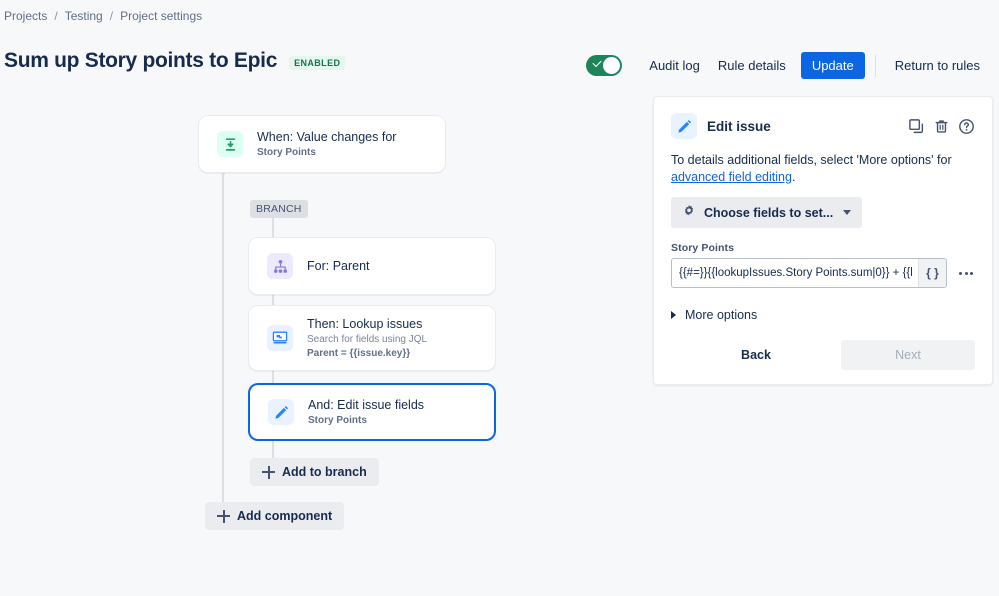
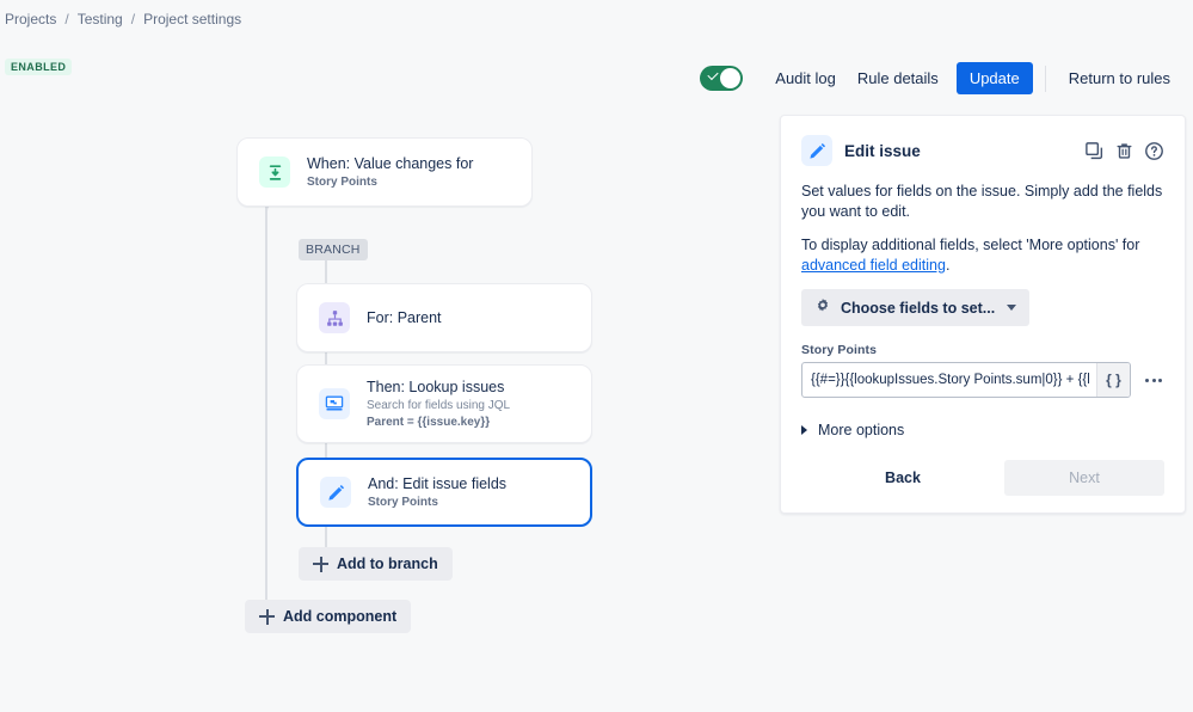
  Projects
  /
  Testing
  /
  Project settings
- Sum up Story points to Epic
  ENABLED
  Audit log
  Rule details
  Update
  Return to rules
  When: Value changes for
  Story Points
  BRANCH
  For: Parent
  Then: Lookup issues
  Search for fields using JQL
  Parent = {{issue.key}}
  And: Edit issue fields
  Story Points
  Add to branch
  Add component
  Edit issue
+ Set values for fields on the issue. Simply add the fields you want to edit.
- To details additional fields, select 'More options' for advanced field editing.
+ To display additional fields, select 'More options' for advanced field editing.
  Choose fields to set...
  Story Points
  {{#=}}{{lookupIssues.Story Points.sum|0}} + {{l
  { }
  More options
  Back
  Next
